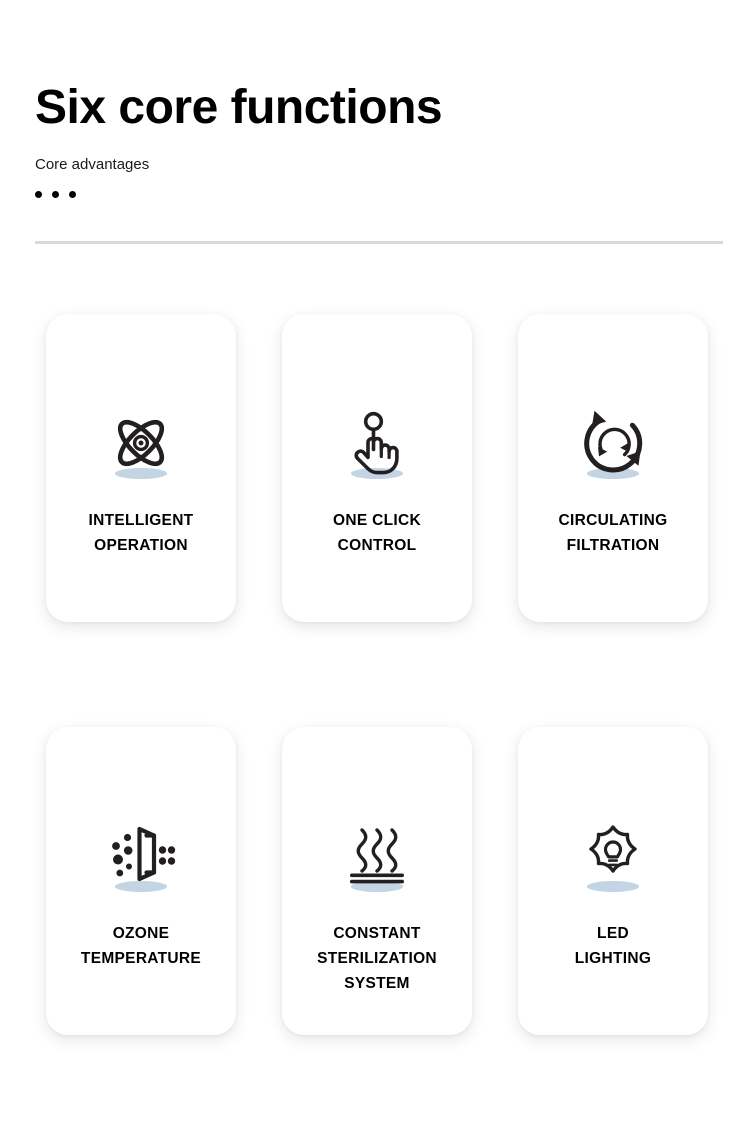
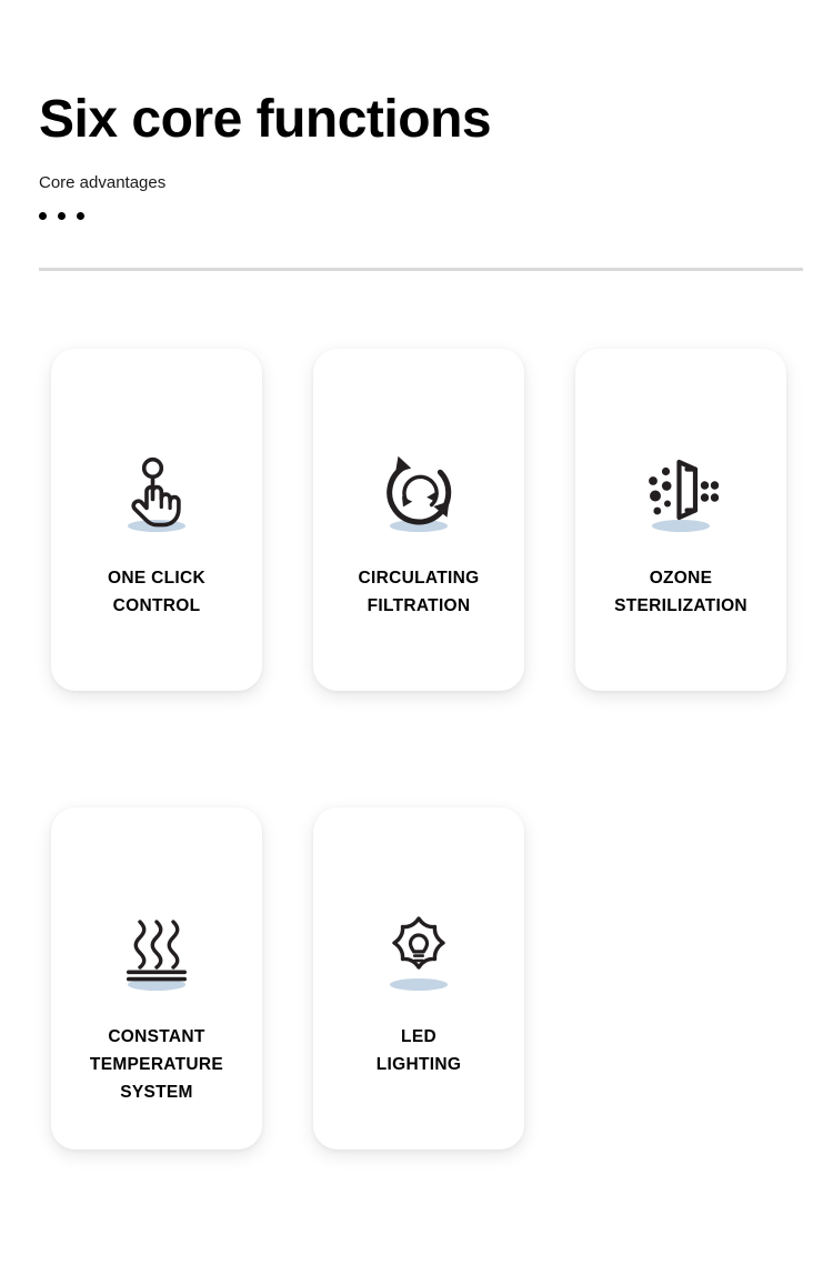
  Six core functions
  Core advantages
- INTELLIGENT
- OPERATION
  ONE CLICK
  CONTROL
  CIRCULATING
  FILTRATION
  OZONE
- TEMPERATURE
+ STERILIZATION
  CONSTANT
- STERILIZATION
+ TEMPERATURE
  SYSTEM
  LED
  LIGHTING
